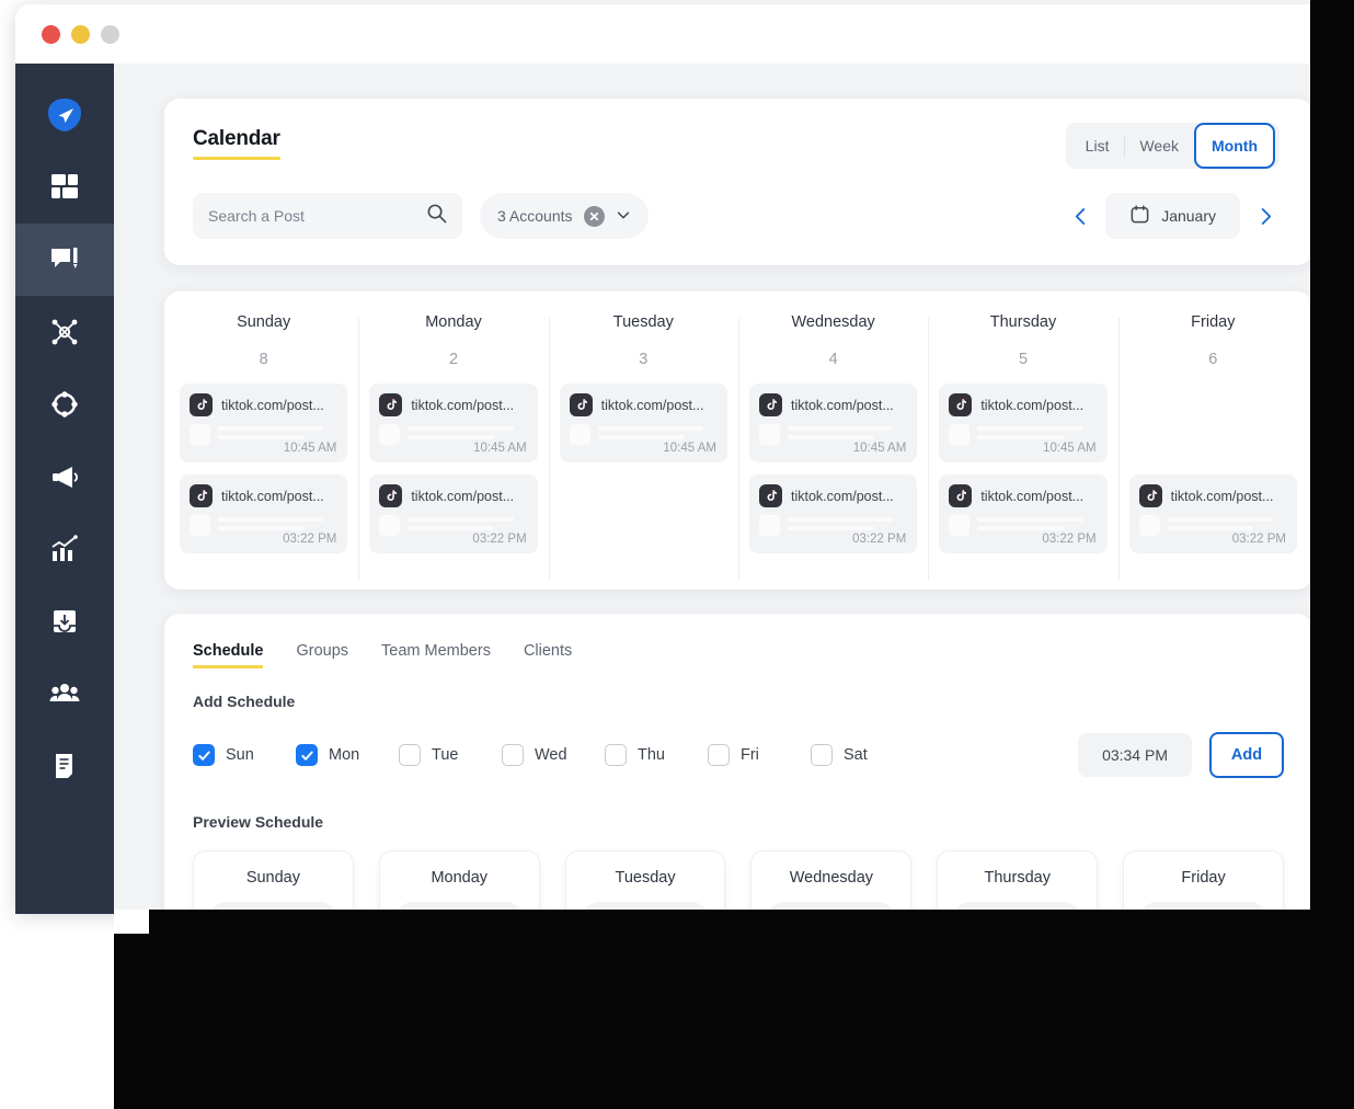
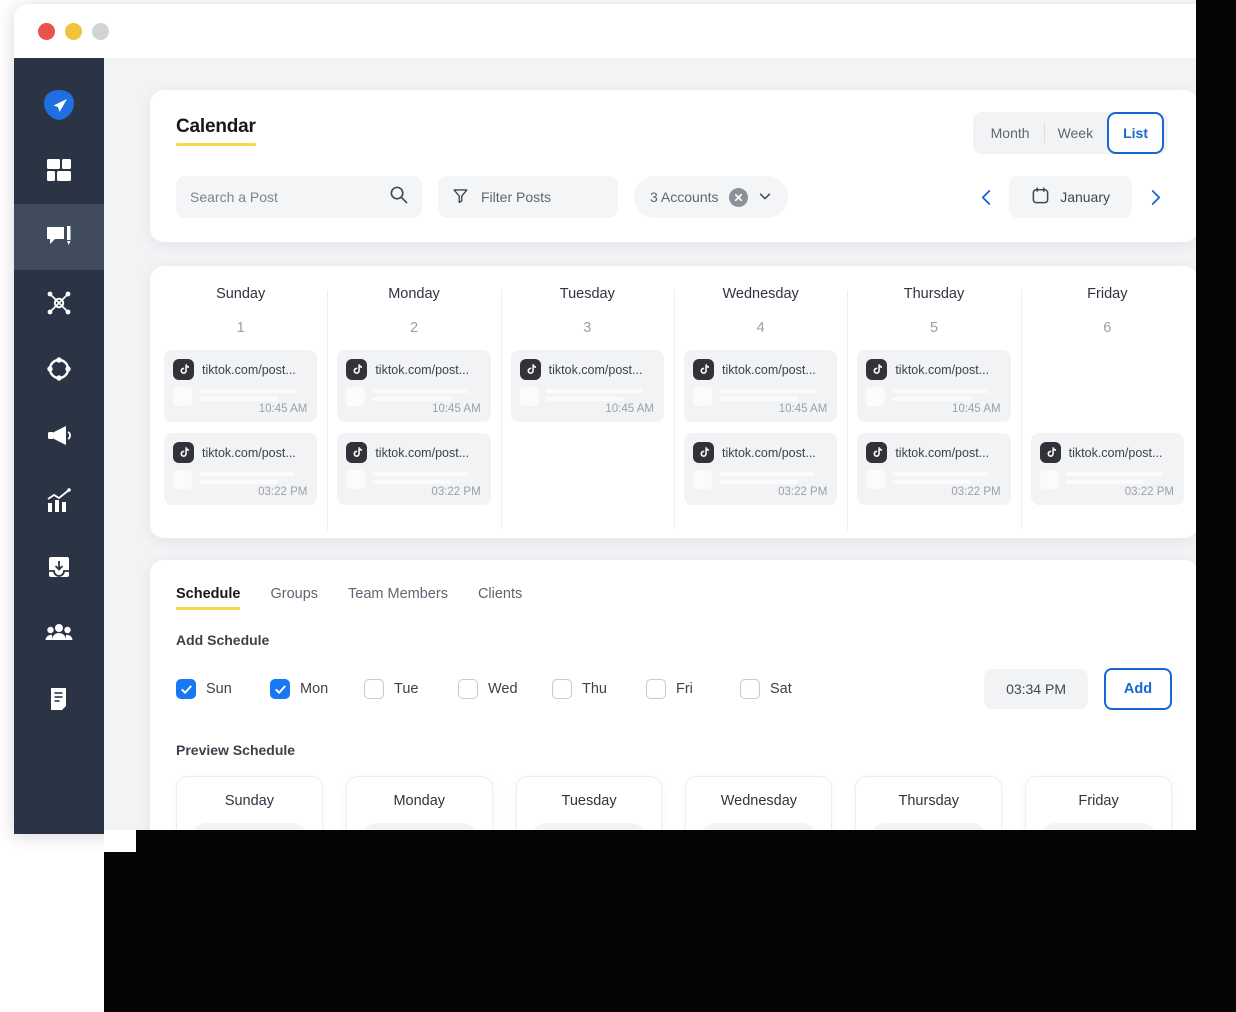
  Calendar
- List
+ Month
  Week
- Month
+ List
  Search a Post
+ Filter Posts
  3 Accounts
  January
  Sunday
- 8
+ 1
  tiktok.com/post...
  10:45 AM
  tiktok.com/post...
  03:22 PM
  Monday
  2
  tiktok.com/post...
  10:45 AM
  tiktok.com/post...
  03:22 PM
  Tuesday
  3
  tiktok.com/post...
  10:45 AM
  Wednesday
  4
  tiktok.com/post...
  10:45 AM
  tiktok.com/post...
  03:22 PM
  Thursday
  5
  tiktok.com/post...
  10:45 AM
  tiktok.com/post...
  03:22 PM
  Friday
  6
  tiktok.com/post...
  03:22 PM
  Schedule
  Groups
  Team Members
  Clients
  Add Schedule
  Sun
  Mon
  Tue
  Wed
  Thu
  Fri
  Sat
  03:34 PM
  Add
  Preview Schedule
  Sunday
  Monday
  Tuesday
  Wednesday
  Thursday
  Friday
